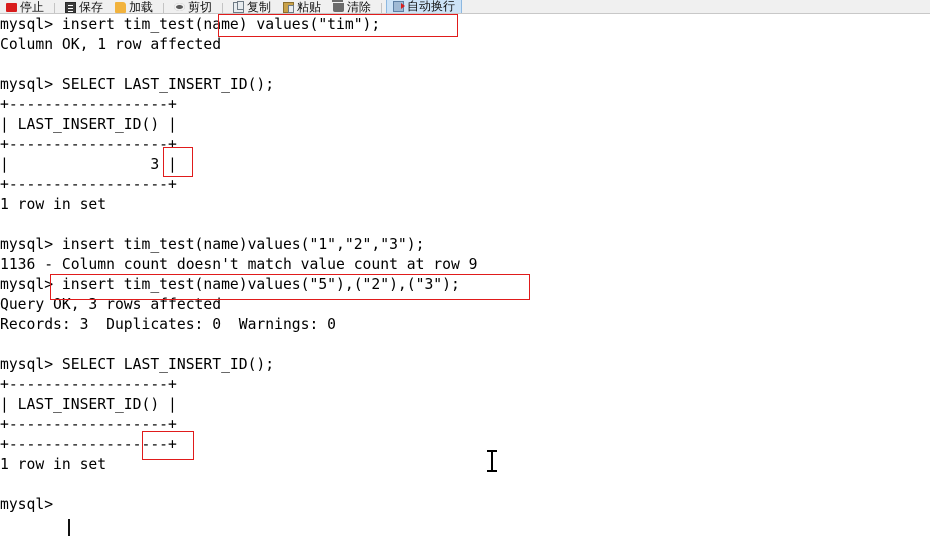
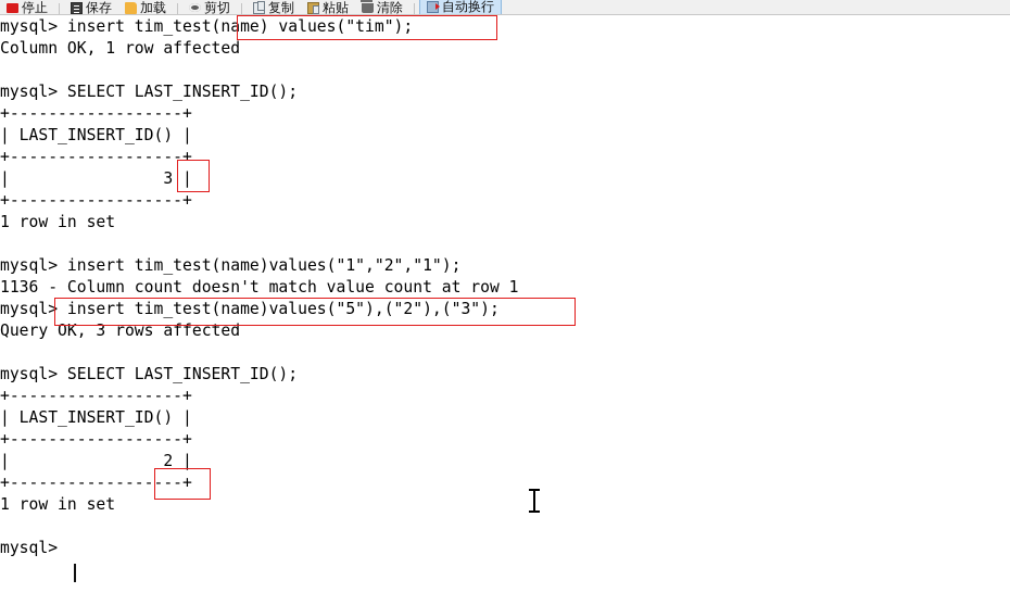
  停止
  保存
  加载
  剪切
  复制
  粘贴
  清除
  自动换行
  mysql> insert tim_test(name) values("tim");
  Column OK, 1 row affected
  mysql> SELECT LAST_INSERT_ID();
  +------------------+
  | LAST_INSERT_ID() |
  +------------------+
  | 3 |
  +------------------+
  1 row in set
- mysql> insert tim_test(name)values("1","2","3");
+ mysql> insert tim_test(name)values("1","2","1");
- 1136 - Column count doesn't match value count at row 9
+ 1136 - Column count doesn't match value count at row 1
  mysql> insert tim_test(name)values("5"),("2"),("3");
  Query OK, 3 rows affected
- Records: 3 Duplicates: 0 Warnings: 0
  mysql> SELECT LAST_INSERT_ID();
  +------------------+
  | LAST_INSERT_ID() |
  +------------------+
+ | 2 |
  +------------------+
  1 row in set
  mysql>
